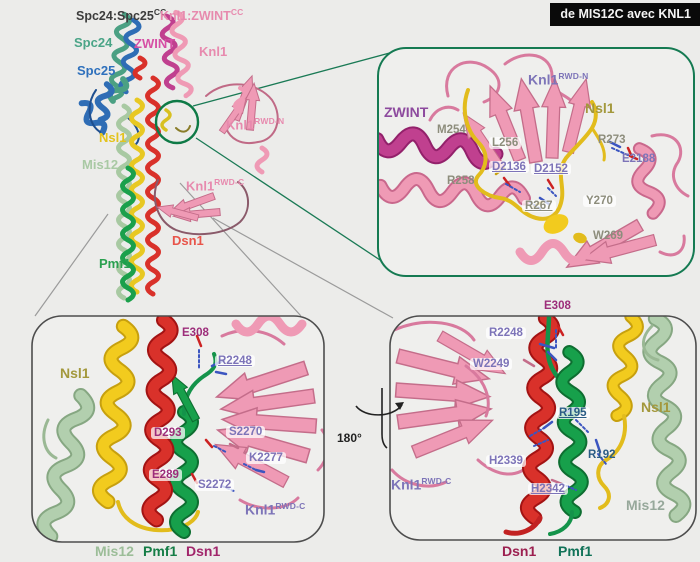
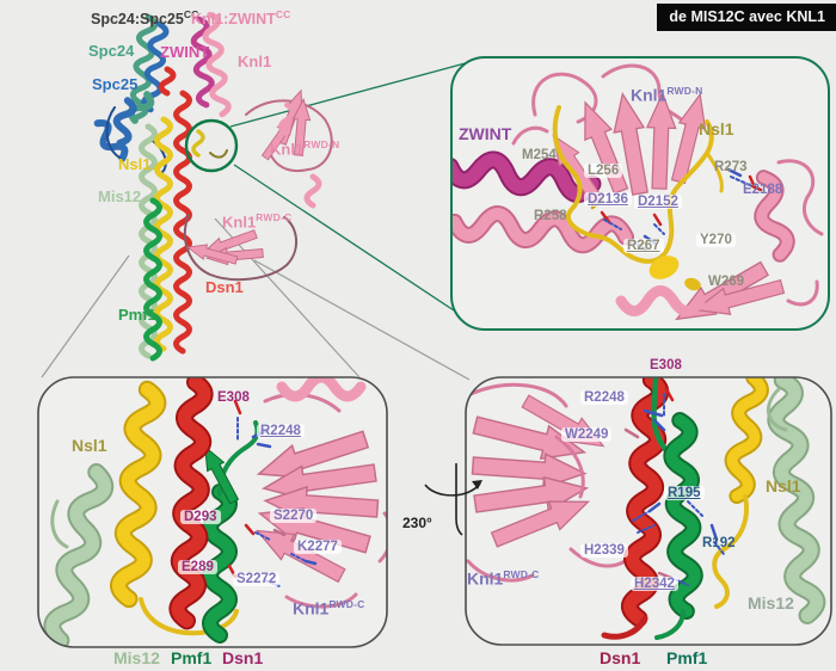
  de MIS12C avec KNL1
  Spc24:Spc25CC
  Knl1:ZWINTCC
  Spc24
  ZWINT
  Knl1
  Spc25
  Nsl1
  Mis12
  Knl1RWD-N
  Knl1RWD-C
  Dsn1
  Pmf1
  ZWINT
  Knl1RWD-N
  Nsl1
  M254
  L256
  R273
  E2188
  R258
  D2136
  D2152
  R267
  Y270
  W269
  Nsl1
  E308
  R2248
  D293
  S2270
  K2277
  E289
  S2272
  Knl1RWD-C
  Mis12
  Pmf1
  Dsn1
  E308
  R2248
  W2249
  R195
  Nsl1
  R192
  H2339
  Knl1RWD-C
  H2342
  Mis12
  Dsn1
  Pmf1
- 180°
+ 230°
